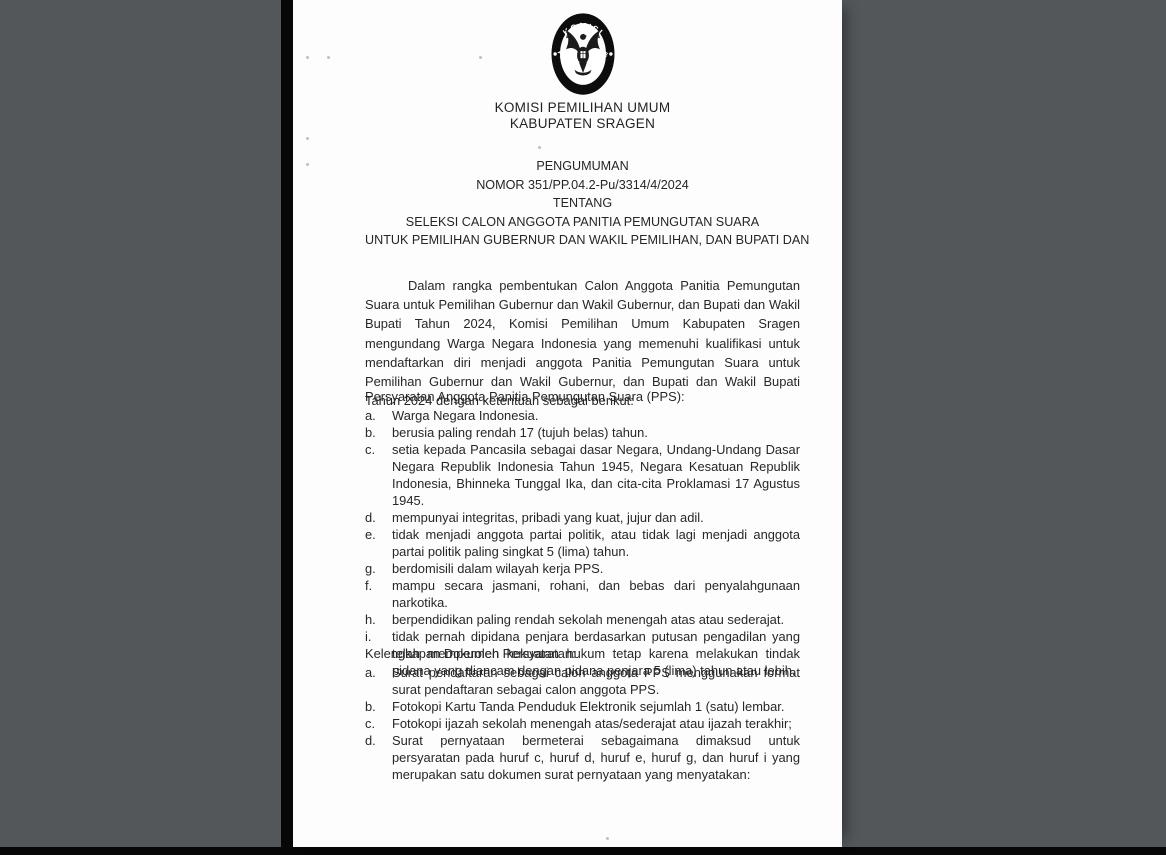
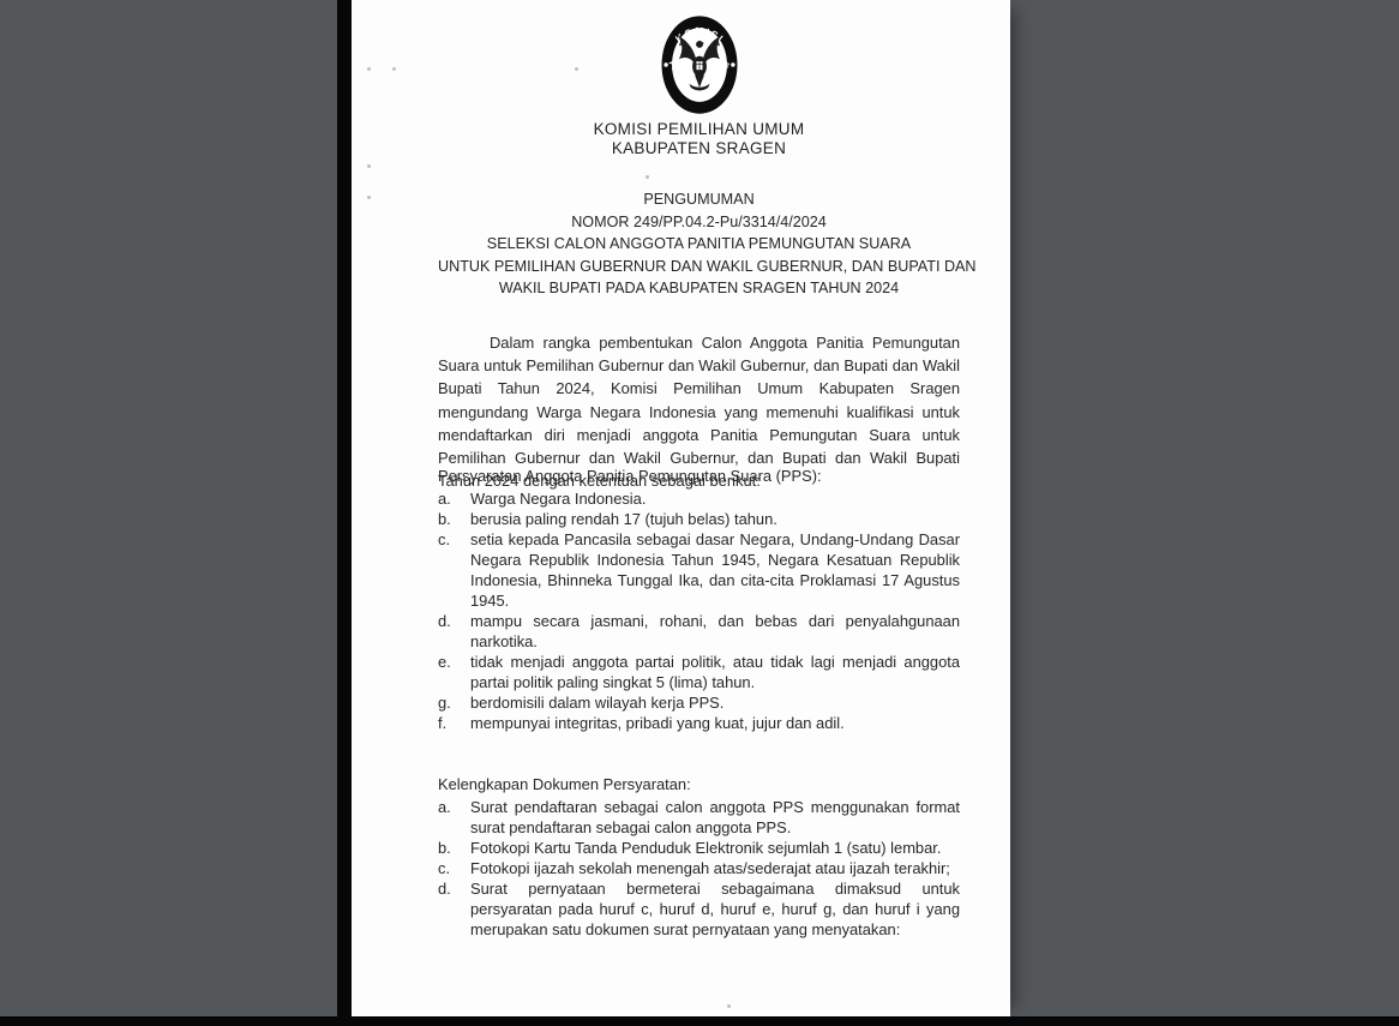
  KOMISI PEMILIHAN UMUM
  KABUPATEN SRAGEN
  PENGUMUMAN
- NOMOR 351/PP.04.2-Pu/3314/4/2024
+ NOMOR 249/PP.04.2-Pu/3314/4/2024
- TENTANG
  SELEKSI CALON ANGGOTA PANITIA PEMUNGUTAN SUARA
- UNTUK PEMILIHAN GUBERNUR DAN WAKIL PEMILIHAN, DAN BUPATI DAN
+ UNTUK PEMILIHAN GUBERNUR DAN WAKIL GUBERNUR, DAN BUPATI DAN
+ WAKIL BUPATI PADA KABUPATEN SRAGEN TAHUN 2024
  Dalam rangka pembentukan Calon Anggota Panitia Pemungutan Suara untuk Pemilihan Gubernur dan Wakil Gubernur, dan Bupati dan Wakil Bupati Tahun 2024, Komisi Pemilihan Umum Kabupaten Sragen mengundang Warga Negara Indonesia yang memenuhi kualifikasi untuk mendaftarkan diri menjadi anggota Panitia Pemungutan Suara untuk Pemilihan Gubernur dan Wakil Gubernur, dan Bupati dan Wakil Bupati Tahun 2024 dengan ketentuan sebagai berikut:
  Persyaratan Anggota Panitia Pemungutan Suara (PPS):
  a.
  Warga Negara Indonesia.
  b.
  berusia paling rendah 17 (tujuh belas) tahun.
  c.
  setia kepada Pancasila sebagai dasar Negara, Undang-Undang Dasar Negara Republik Indonesia Tahun 1945, Negara Kesatuan Republik Indonesia, Bhinneka Tunggal Ika, dan cita-cita Proklamasi 17 Agustus 1945.
  d.
- mempunyai integritas, pribadi yang kuat, jujur dan adil.
+ mampu secara jasmani, rohani, dan bebas dari penyalahgunaan narkotika.
  e.
  tidak menjadi anggota partai politik, atau tidak lagi menjadi anggota partai politik paling singkat 5 (lima) tahun.
  g.
  berdomisili dalam wilayah kerja PPS.
  f.
- mampu secara jasmani, rohani, dan bebas dari penyalahgunaan narkotika.
+ mempunyai integritas, pribadi yang kuat, jujur dan adil.
- h.
- berpendidikan paling rendah sekolah menengah atas atau sederajat.
- i.
- tidak pernah dipidana penjara berdasarkan putusan pengadilan yang telah memperoleh kekuatan hukum tetap karena melakukan tindak pidana yang diancam dengan pidana penjara 5 (lima) tahun atau lebih.
  Kelengkapan Dokumen Persyaratan:
  a.
  Surat pendaftaran sebagai calon anggota PPS menggunakan format surat pendaftaran sebagai calon anggota PPS.
  b.
  Fotokopi Kartu Tanda Penduduk Elektronik sejumlah 1 (satu) lembar.
  c.
  Fotokopi ijazah sekolah menengah atas/sederajat atau ijazah terakhir;
  d.
  Surat pernyataan bermeterai sebagaimana dimaksud untuk persyaratan pada huruf c, huruf d, huruf e, huruf g, dan huruf i yang merupakan satu dokumen surat pernyataan yang menyatakan:
